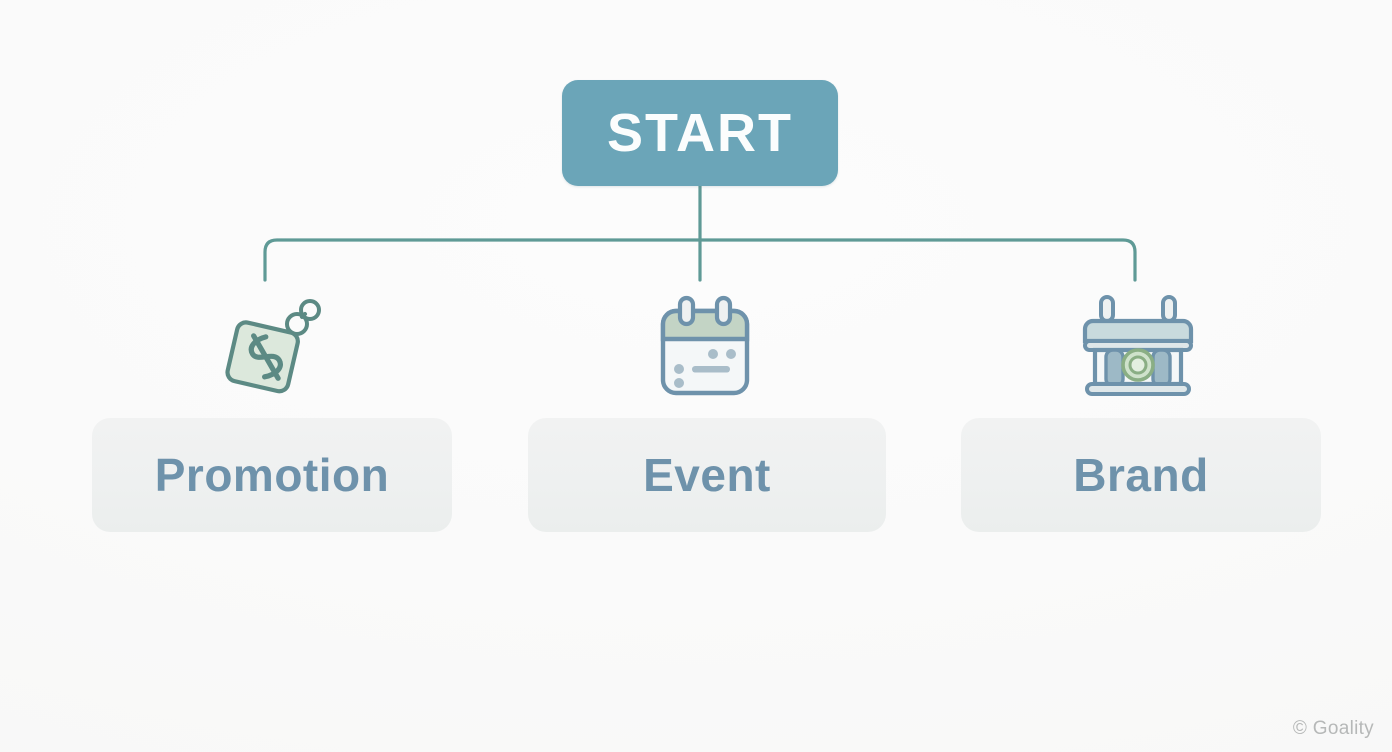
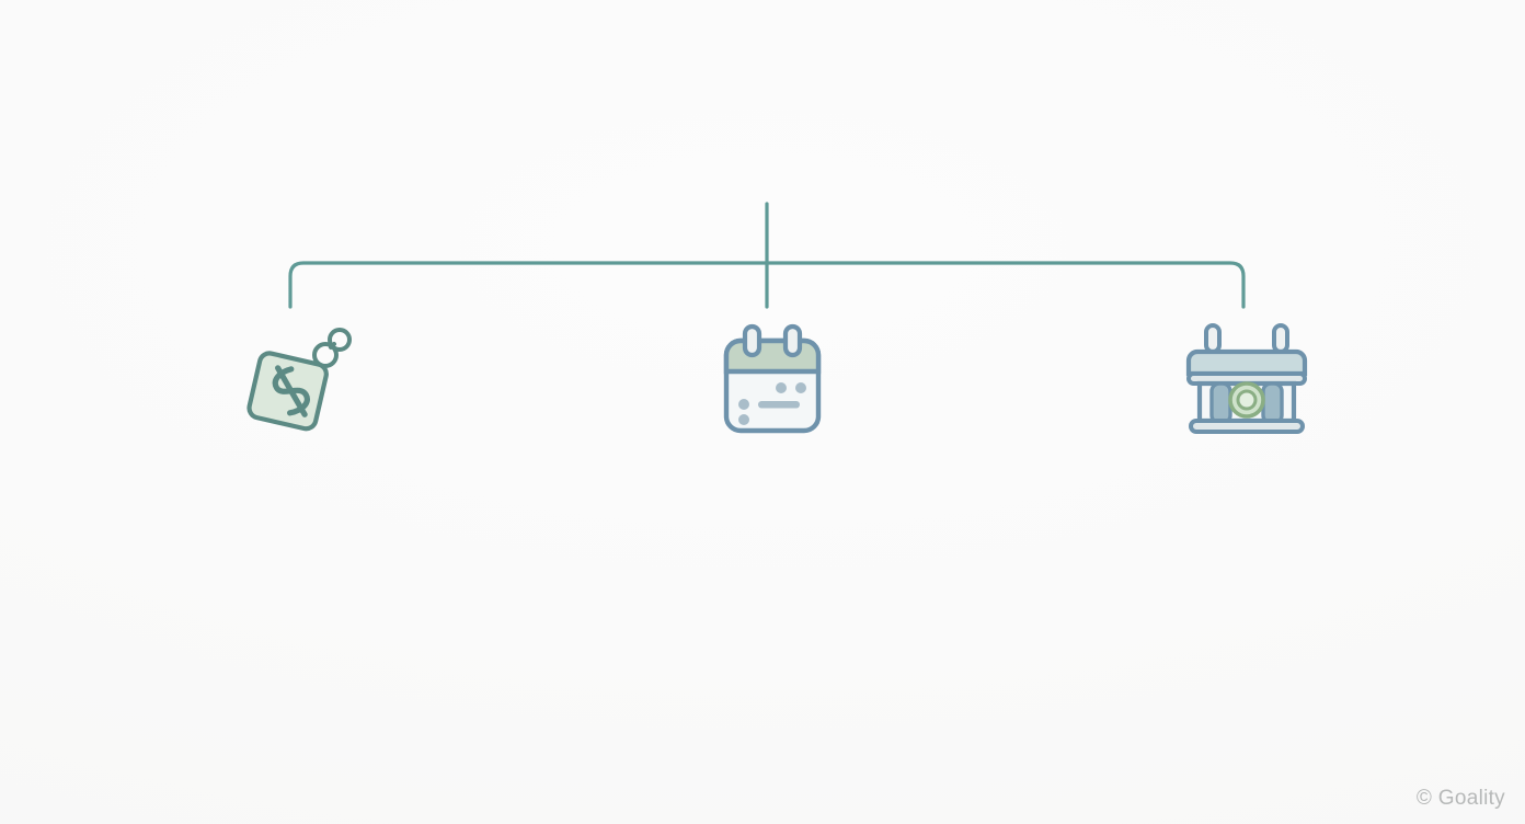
- START
- Promotion
- Event
- Brand
  © Goality
